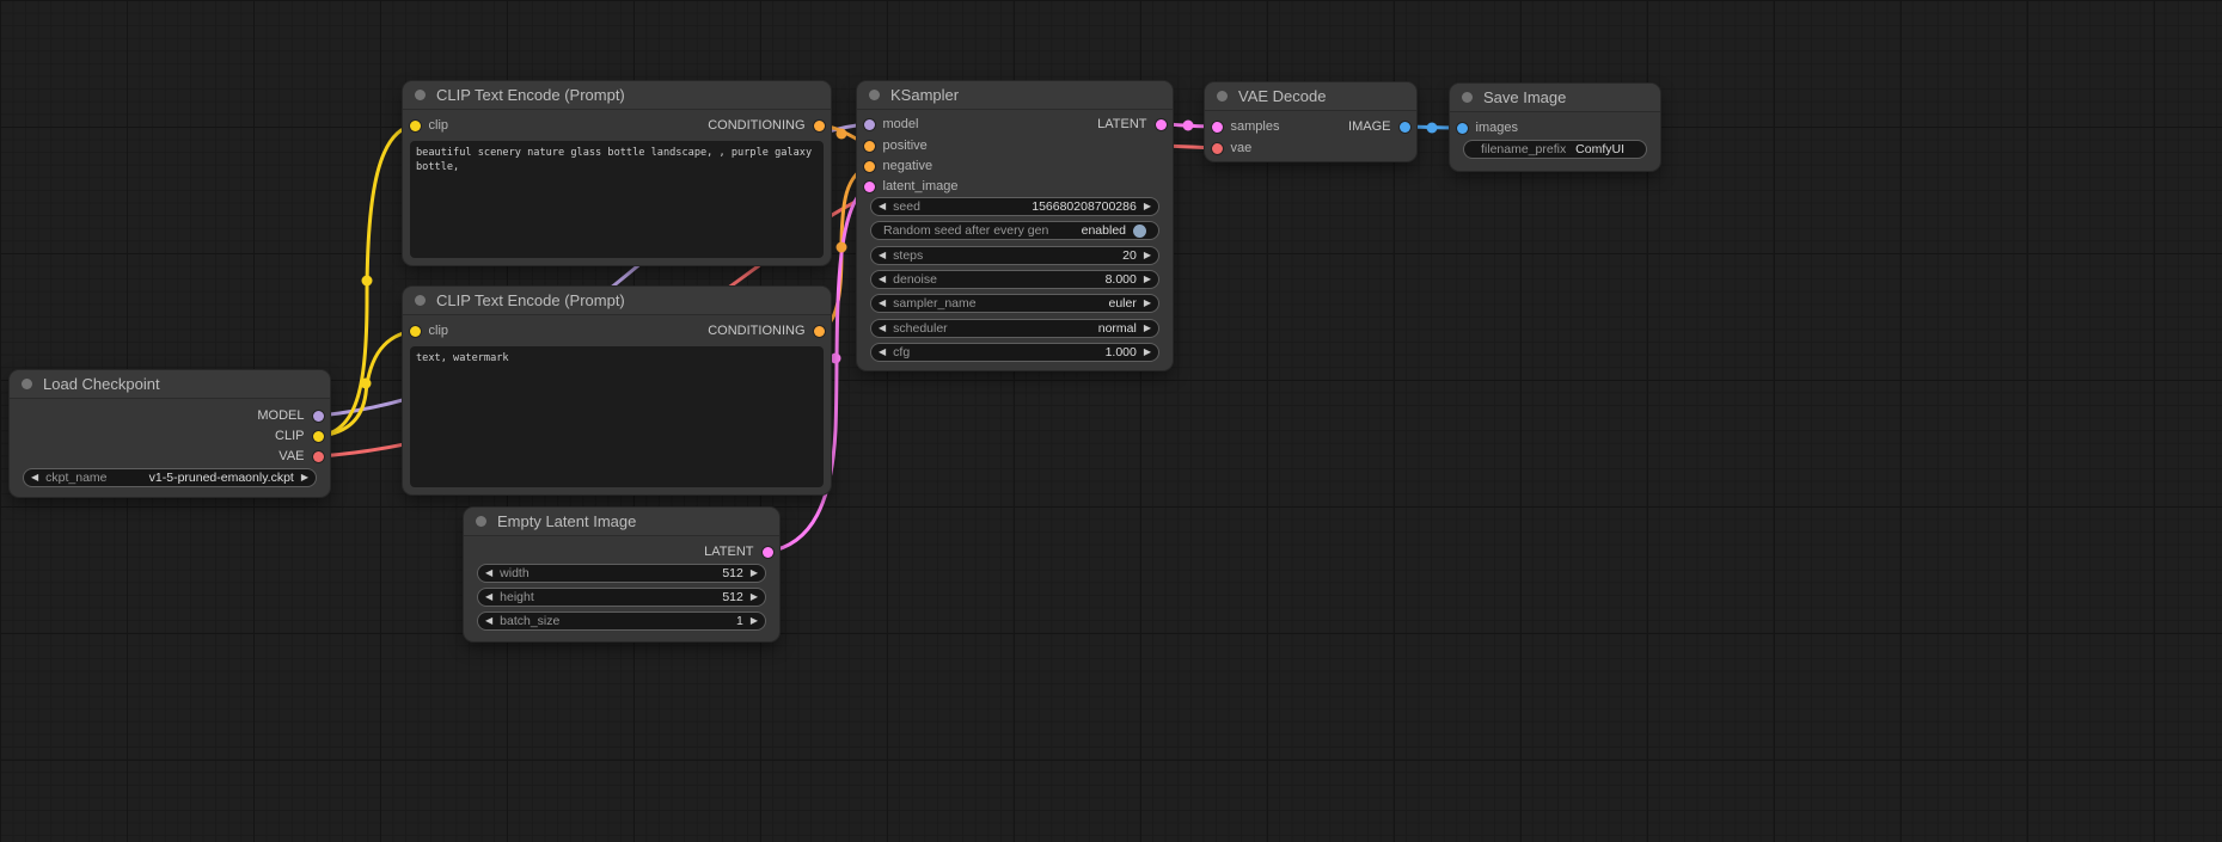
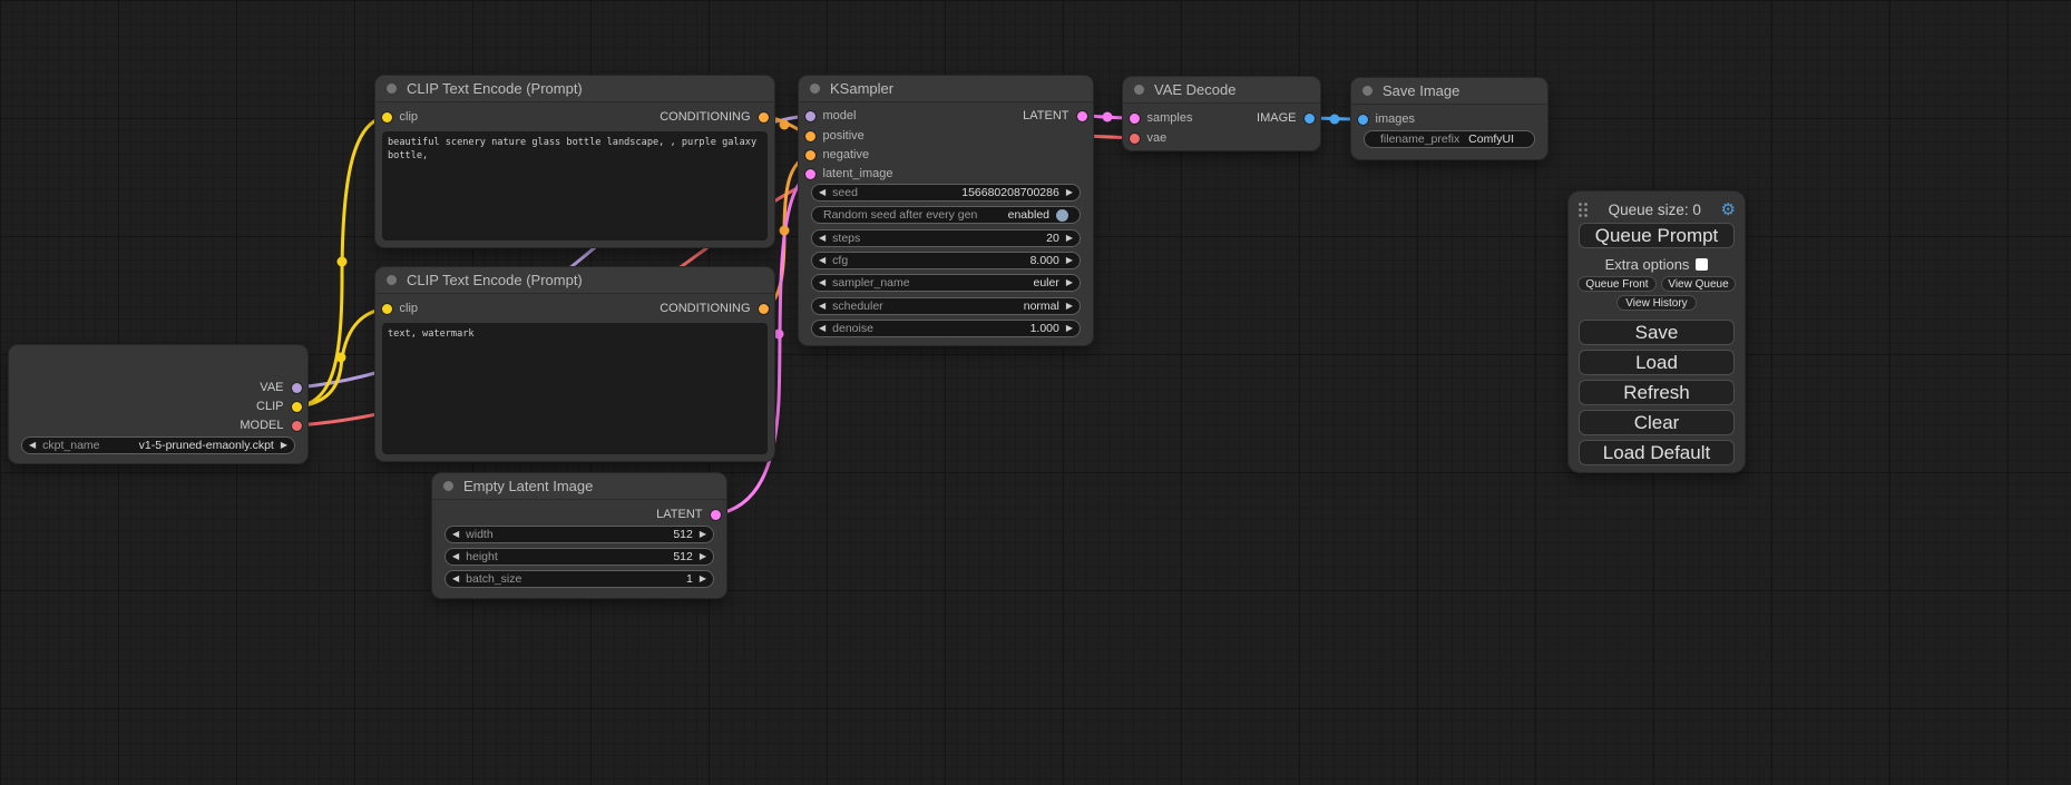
- Load Checkpoint
- MODEL
+ VAE
  CLIP
- VAE
+ MODEL
  ◀
  ckpt_name
  v1-5-pruned-emaonly.ckpt
  ▶
  CLIP Text Encode (Prompt)
  clip
  CONDITIONING
  CLIP Text Encode (Prompt)
  clip
  CONDITIONING
  text, watermark
  Empty Latent Image
  LATENT
  ◀
  width
  512
  ▶
  ◀
  height
  512
  ▶
  ◀
  batch_size
  1
  ▶
  KSampler
  model
  positive
  negative
  latent_image
  LATENT
  ◀
  seed
  156680208700286
  ▶
  Random seed after every gen
  enabled
  ◀
  steps
  20
  ▶
  ◀
- denoise
+ cfg
  8.000
  ▶
  ◀
  sampler_name
  euler
  ▶
  ◀
  scheduler
  normal
  ▶
  ◀
- cfg
+ denoise
  1.000
  ▶
  VAE Decode
  samples
  vae
  IMAGE
  Save Image
  images
  filename_prefix
  ComfyUI
+ Queue size: 0
+ ⚙
+ Queue Prompt
+ Extra options
+ Queue Front
+ View Queue
+ View History
+ Save
+ Load
+ Refresh
+ Clear
+ Load Default
